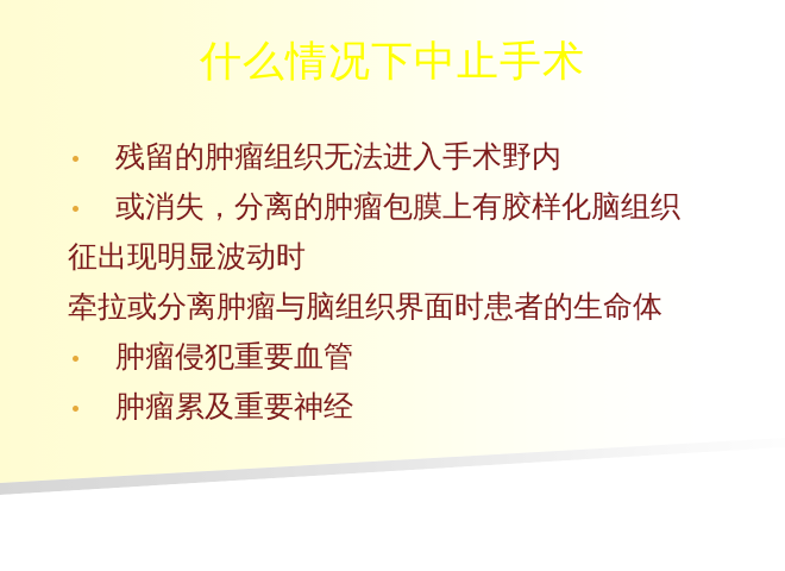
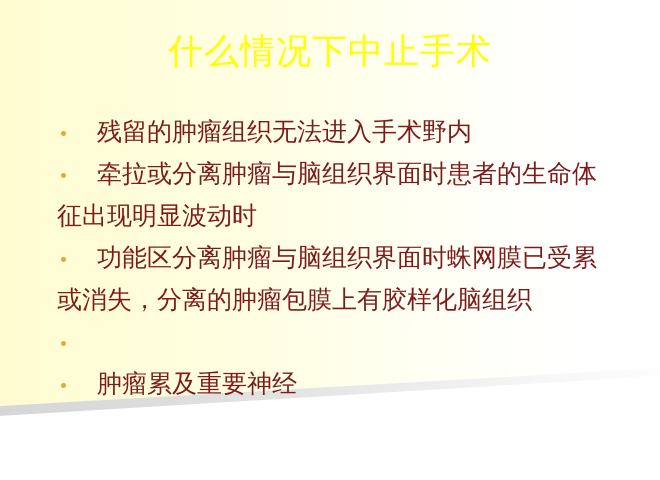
  什么情况下中止手术
  残留的肿瘤组织无法进入手术野内
- 或消失，分离的肿瘤包膜上有胶样化脑组织
+ 牵拉或分离肿瘤与脑组织界面时患者的生命体
  征出现明显波动时
+ 功能区分离肿瘤与脑组织界面时蛛网膜已受累
- 牵拉或分离肿瘤与脑组织界面时患者的生命体
+ 或消失，分离的肿瘤包膜上有胶样化脑组织
- 肿瘤侵犯重要血管
  肿瘤累及重要神经
